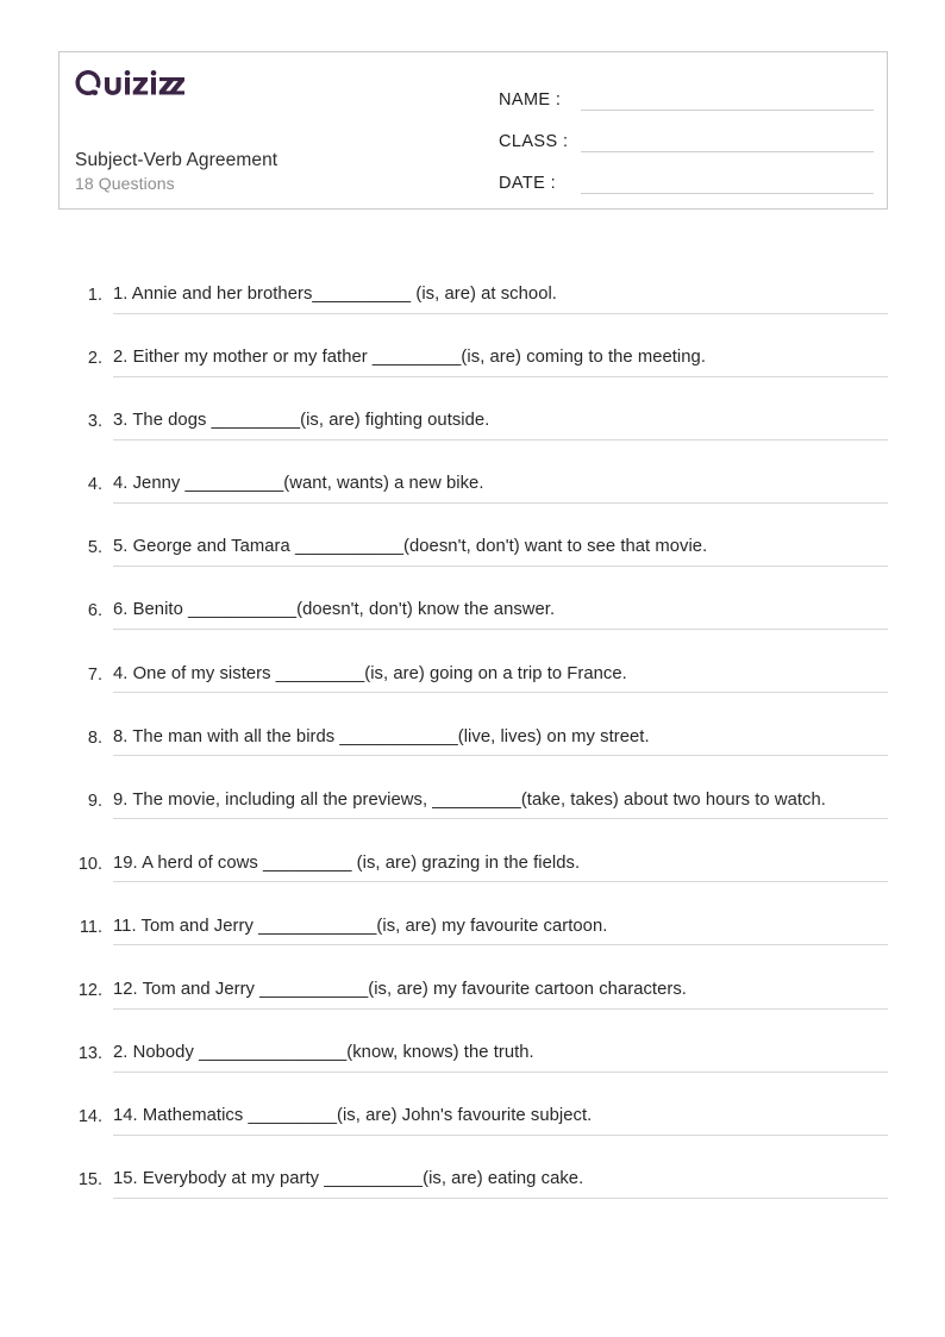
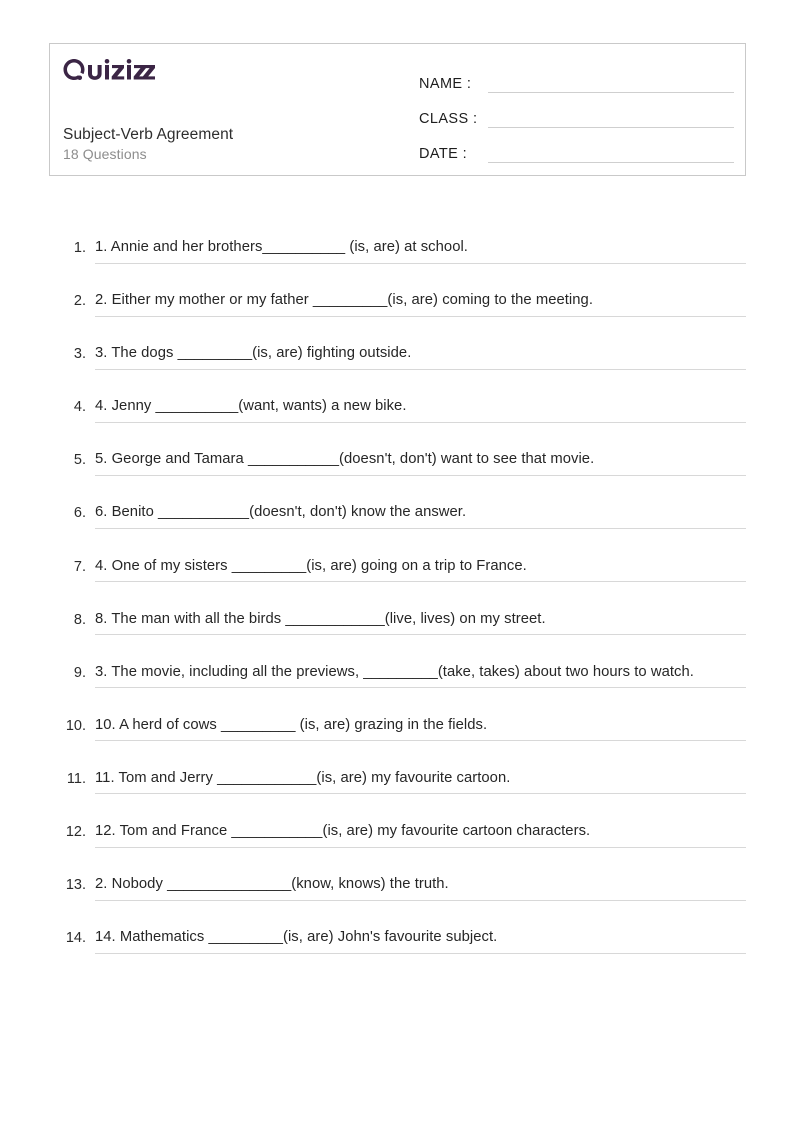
  Subject-Verb Agreement
  18 Questions
  NAME :
  CLASS :
  DATE :
  1.
  1. Annie and her brothers__________ (is, are) at school.
  2.
  2. Either my mother or my father _________(is, are) coming to the meeting.
  3.
  3. The dogs _________(is, are) fighting outside.
  4.
  4. Jenny __________(want, wants) a new bike.
  5.
  5. George and Tamara ___________(doesn't, don't) want to see that movie.
  6.
  6. Benito ___________(doesn't, don't) know the answer.
  7.
  4. One of my sisters _________(is, are) going on a trip to France.
  8.
  8. The man with all the birds ____________(live, lives) on my street.
  9.
- 9. The movie, including all the previews, _________(take, takes) about two hours to watch.
+ 3. The movie, including all the previews, _________(take, takes) about two hours to watch.
  10.
- 19. A herd of cows _________ (is, are) grazing in the fields.
+ 10. A herd of cows _________ (is, are) grazing in the fields.
  11.
  11. Tom and Jerry ____________(is, are) my favourite cartoon.
  12.
- 12. Tom and Jerry ___________(is, are) my favourite cartoon characters.
+ 12. Tom and France ___________(is, are) my favourite cartoon characters.
  13.
  2. Nobody _______________(know, knows) the truth.
  14.
  14. Mathematics _________(is, are) John's favourite subject.
- 15.
- 15. Everybody at my party __________(is, are) eating cake.
